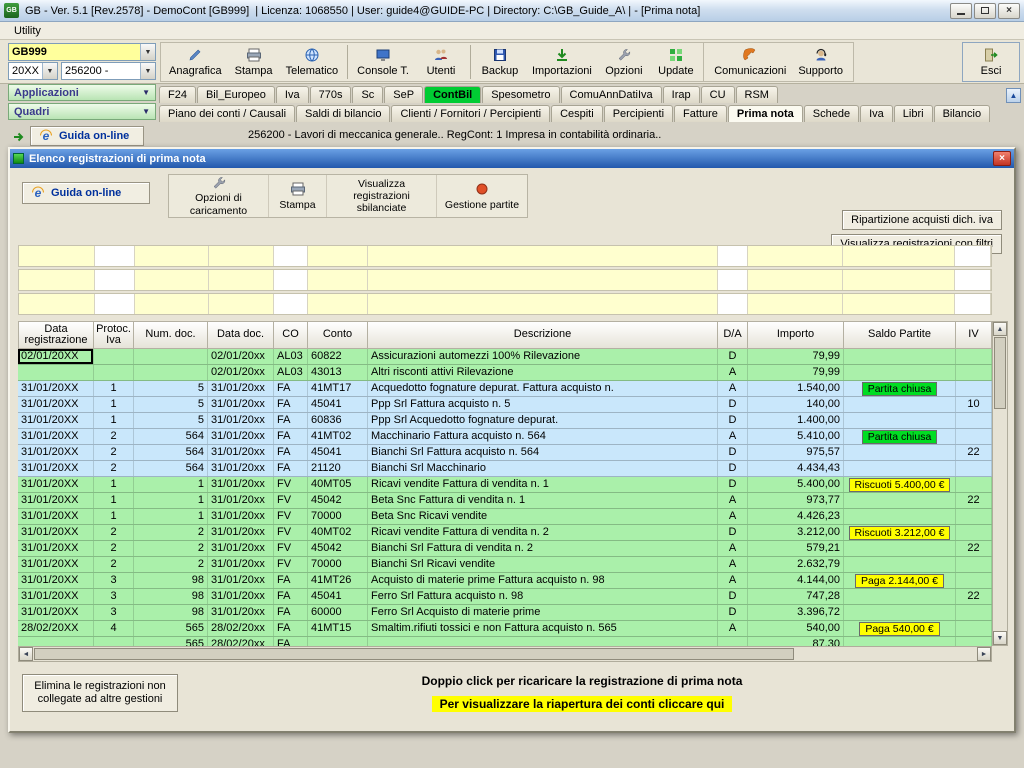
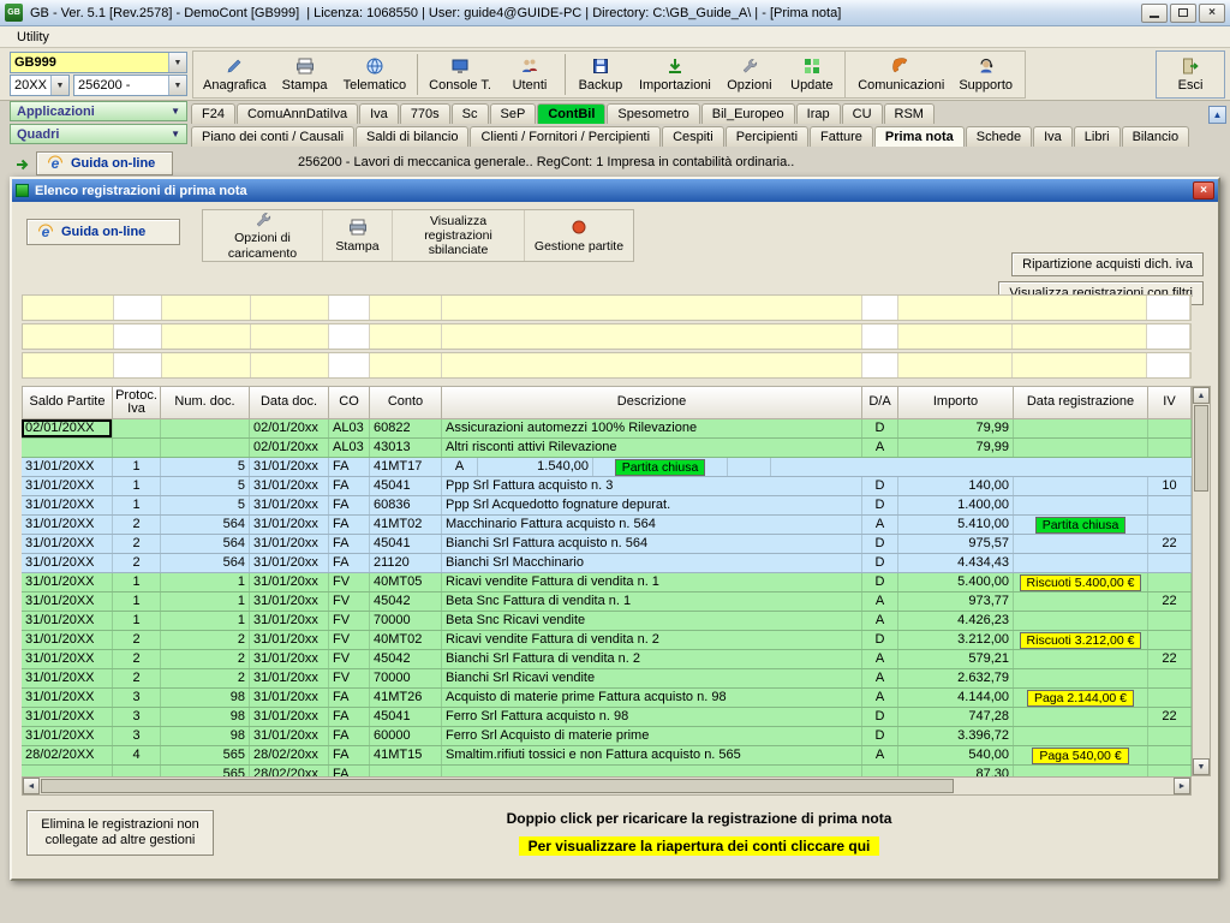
  GB - Ver. 5.1 [Rev.2578] - DemoCont [GB999]
  | Licenza: 1068550 | User: guide4@GUIDE-PC | Directory: C:\GB_Guide_A\ | - [Prima nota]
  ×
  Utility
  Anagrafica
  Stampa
  Telematico
  Console T.
  Utenti
  Backup
  Importazioni
  Opzioni
  Update
  Comunicazioni
  Supporto
  Esci
  GB999
  20XX
  256200 -
  Applicazioni
  ▼
  Quadri
  ▼
  F24
- Bil_Europeo
+ ComuAnnDatiIva
  Iva
  770s
  Sc
  SeP
  ContBil
  Spesometro
- ComuAnnDatiIva
+ Bil_Europeo
  Irap
  CU
  RSM
  Piano dei conti / Causali
  Saldi di bilancio
  Clienti / Fornitori / Percipienti
  Cespiti
  Percipienti
  Fatture
  Prima nota
  Schede
  Iva
  Libri
  Bilancio
  e
  Guida on-line
  256200 - Lavori di meccanica generale.. RegCont: 1 Impresa in contabilità ordinaria..
  ▲
  Elenco registrazioni di prima nota
  ×
  e
  Guida on-line
  Opzioni di caricamento
  Stampa
  Visualizza registrazioni sbilanciate
  Gestione partite
  Ripartizione acquisti dich. iva
  Visualizza registrazioni con filtri
- Data registrazione
+ Saldo Partite
  Protoc. Iva
  Num. doc.
  Data doc.
  CO
  Conto
  Descrizione
  D/A
  Importo
- Saldo Partite
+ Data registrazione
  IV
  02/01/20XX
  02/01/20xx
  AL03
  60822
  Assicurazioni automezzi 100% Rilevazione
  D
  79,99
  02/01/20xx
  AL03
  43013
  Altri risconti attivi Rilevazione
  A
  79,99
  31/01/20XX
  1
  5
  31/01/20xx
  FA
  41MT17
- Acquedotto fognature depurat. Fattura acquisto n.
  A
  1.540,00
  Partita chiusa
  31/01/20XX
  1
  5
  31/01/20xx
  FA
  45041
- Ppp Srl Fattura acquisto n. 5
+ Ppp Srl Fattura acquisto n. 3
  D
  140,00
  10
  31/01/20XX
  1
  5
  31/01/20xx
  FA
  60836
  Ppp Srl Acquedotto fognature depurat.
  D
  1.400,00
  31/01/20XX
  2
  564
  31/01/20xx
  FA
  41MT02
  Macchinario Fattura acquisto n. 564
  A
  5.410,00
  Partita chiusa
  31/01/20XX
  2
  564
  31/01/20xx
  FA
  45041
  Bianchi Srl Fattura acquisto n. 564
  D
  975,57
  22
  31/01/20XX
  2
  564
  31/01/20xx
  FA
  21120
  Bianchi Srl Macchinario
  D
  4.434,43
  31/01/20XX
  1
  1
  31/01/20xx
  FV
  40MT05
  Ricavi vendite Fattura di vendita n. 1
  D
  5.400,00
  Riscuoti 5.400,00 €
  31/01/20XX
  1
  1
  31/01/20xx
  FV
  45042
  Beta Snc Fattura di vendita n. 1
  A
  973,77
  22
  31/01/20XX
  1
  1
  31/01/20xx
  FV
  70000
  Beta Snc Ricavi vendite
  A
  4.426,23
  31/01/20XX
  2
  2
  31/01/20xx
  FV
  40MT02
  Ricavi vendite Fattura di vendita n. 2
  D
  3.212,00
  Riscuoti 3.212,00 €
  31/01/20XX
  2
  2
  31/01/20xx
  FV
  45042
  Bianchi Srl Fattura di vendita n. 2
  A
  579,21
  22
  31/01/20XX
  2
  2
  31/01/20xx
  FV
  70000
  Bianchi Srl Ricavi vendite
  A
  2.632,79
  31/01/20XX
  3
  98
  31/01/20xx
  FA
  41MT26
  Acquisto di materie prime Fattura acquisto n. 98
  A
  4.144,00
  Paga 2.144,00 €
  31/01/20XX
  3
  98
  31/01/20xx
  FA
  45041
  Ferro Srl Fattura acquisto n. 98
  D
  747,28
  22
  31/01/20XX
  3
  98
  31/01/20xx
  FA
  60000
  Ferro Srl Acquisto di materie prime
  D
  3.396,72
  28/02/20XX
  4
  565
  28/02/20xx
  FA
  41MT15
  Smaltim.rifiuti tossici e non Fattura acquisto n. 565
  A
  540,00
  Paga 540,00 €
  565
  28/02/20xx
  FA
  87,30
  Elimina le registrazioni non collegate ad altre gestioni
  Doppio click per ricaricare la registrazione di prima nota
  Per visualizzare la riapertura dei conti cliccare qui
